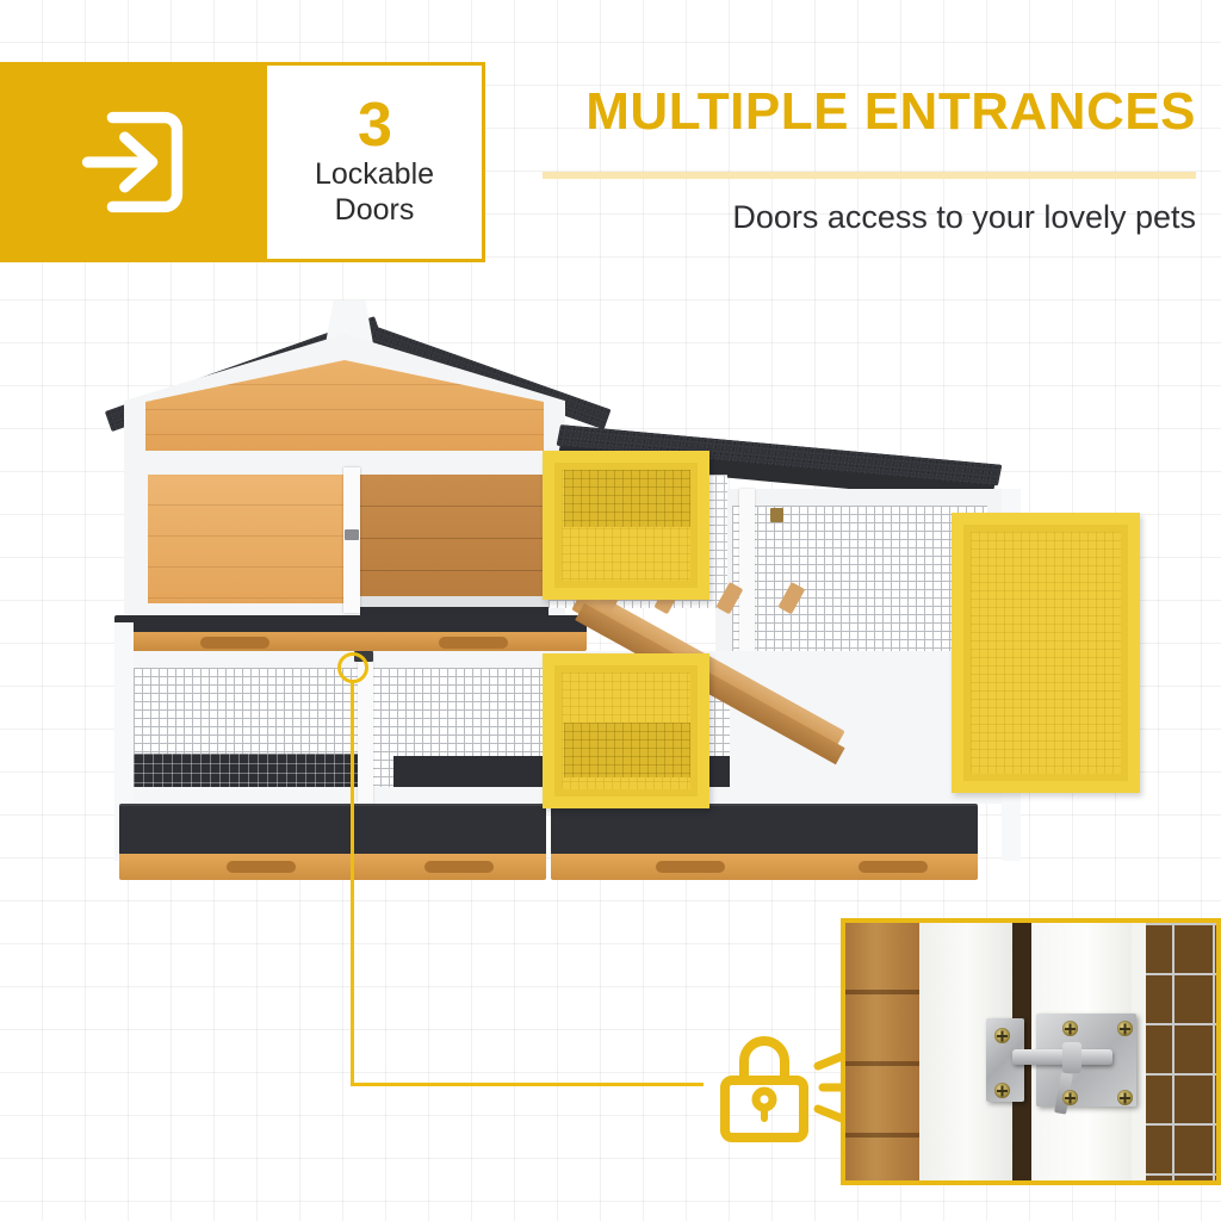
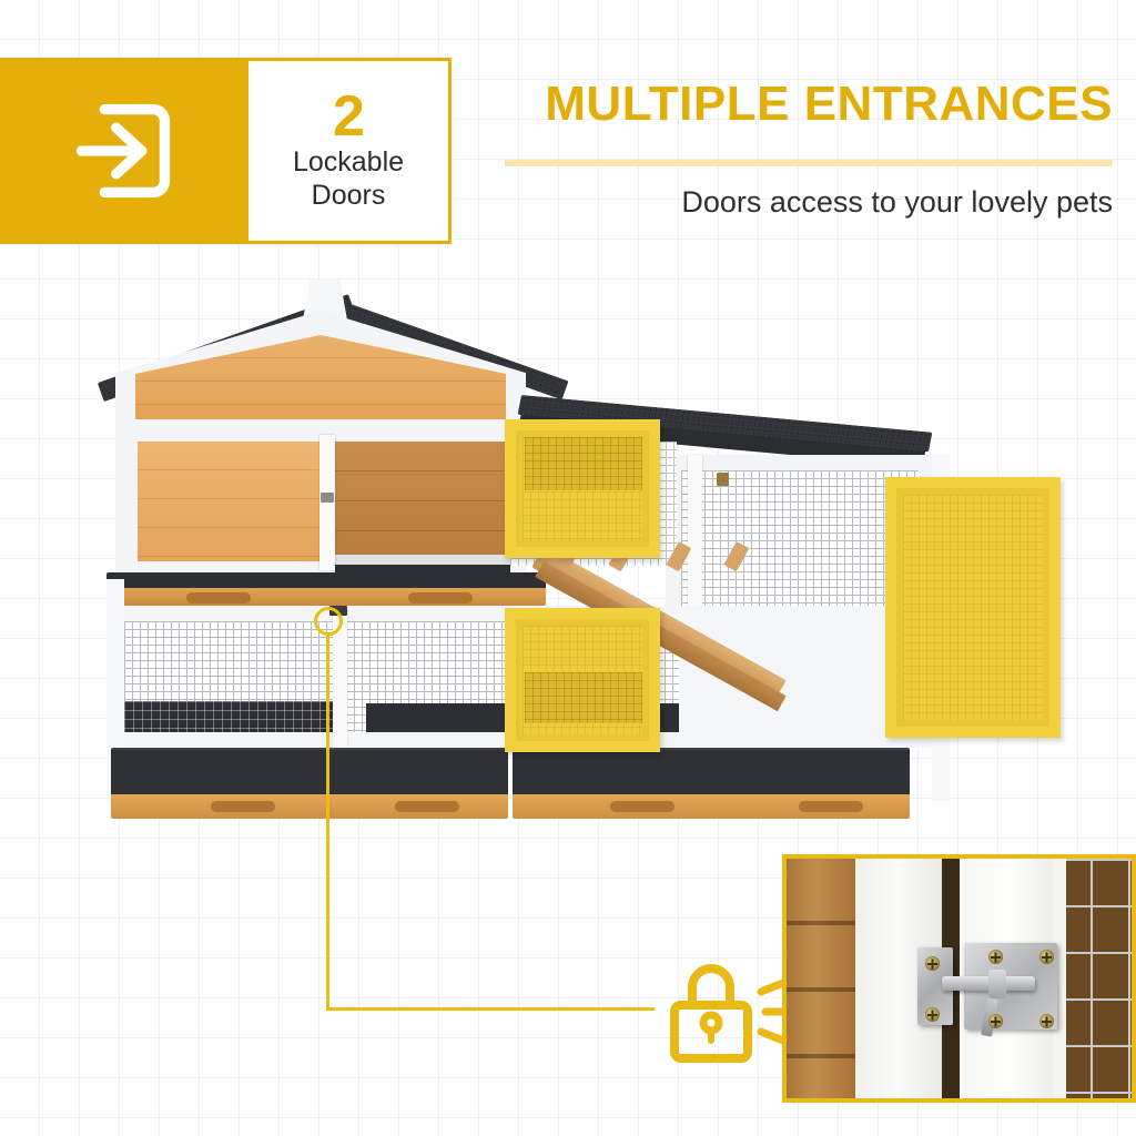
- 3
+ 2
  Lockable
  Doors
  MULTIPLE ENTRANCES
  Doors access to your lovely pets
